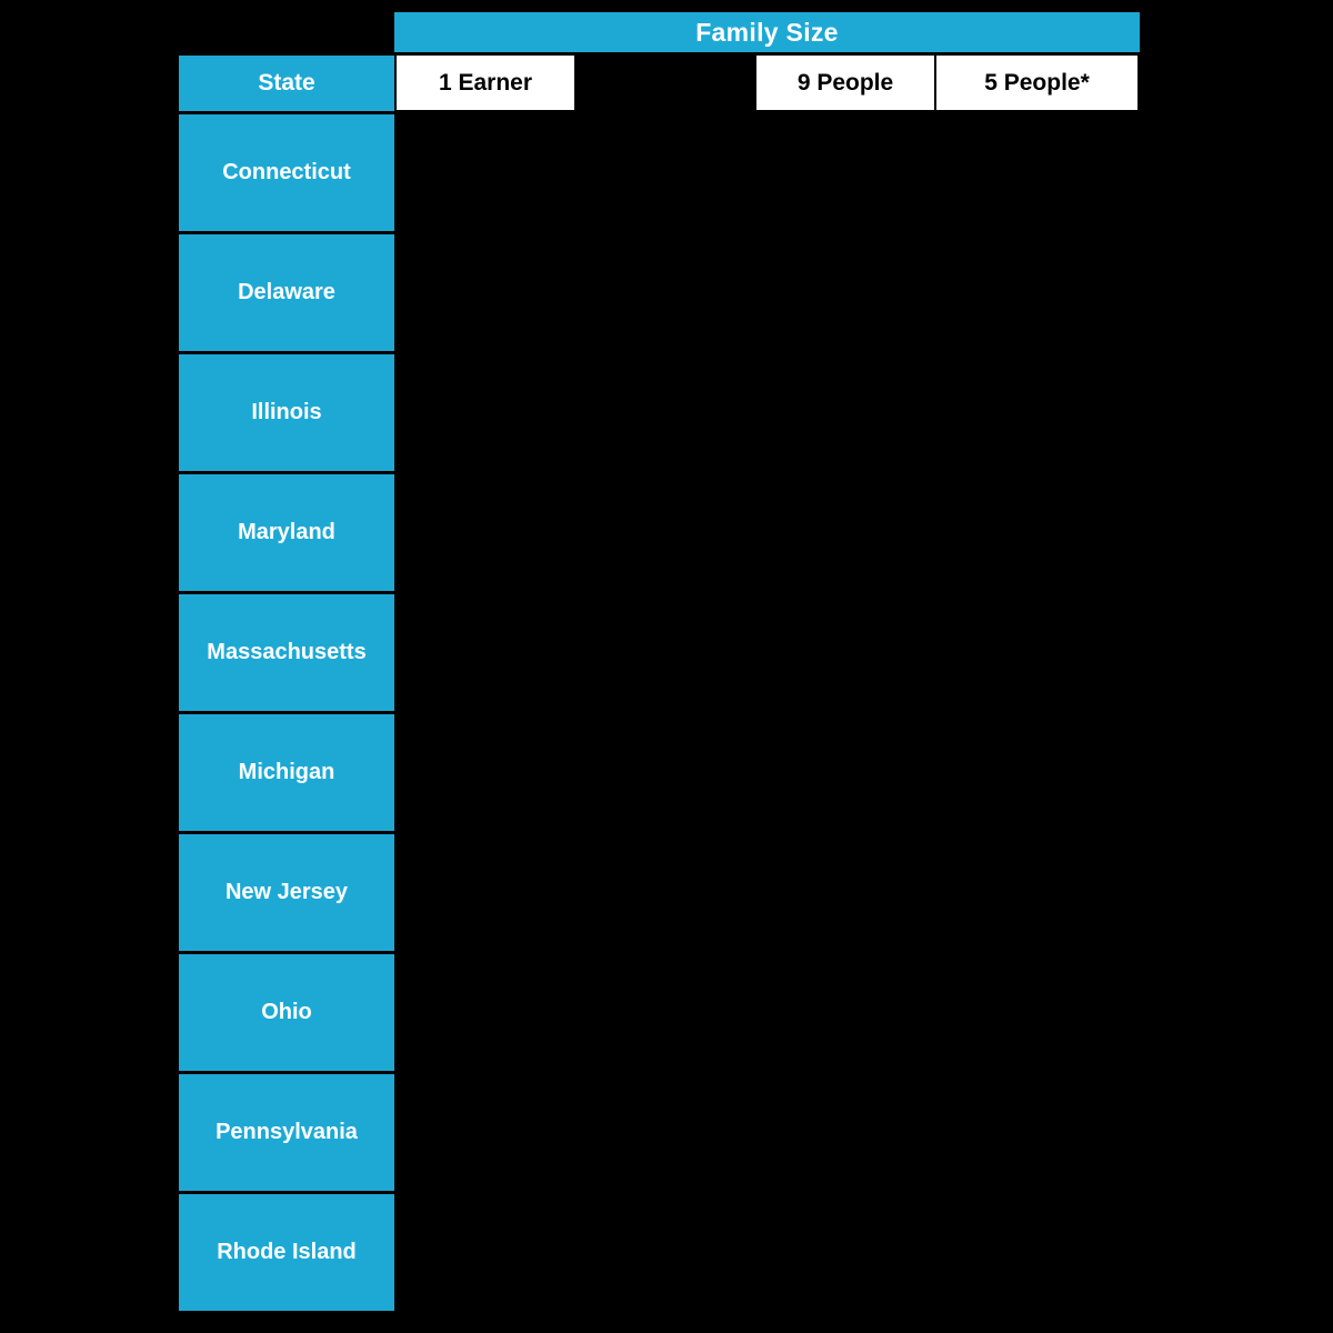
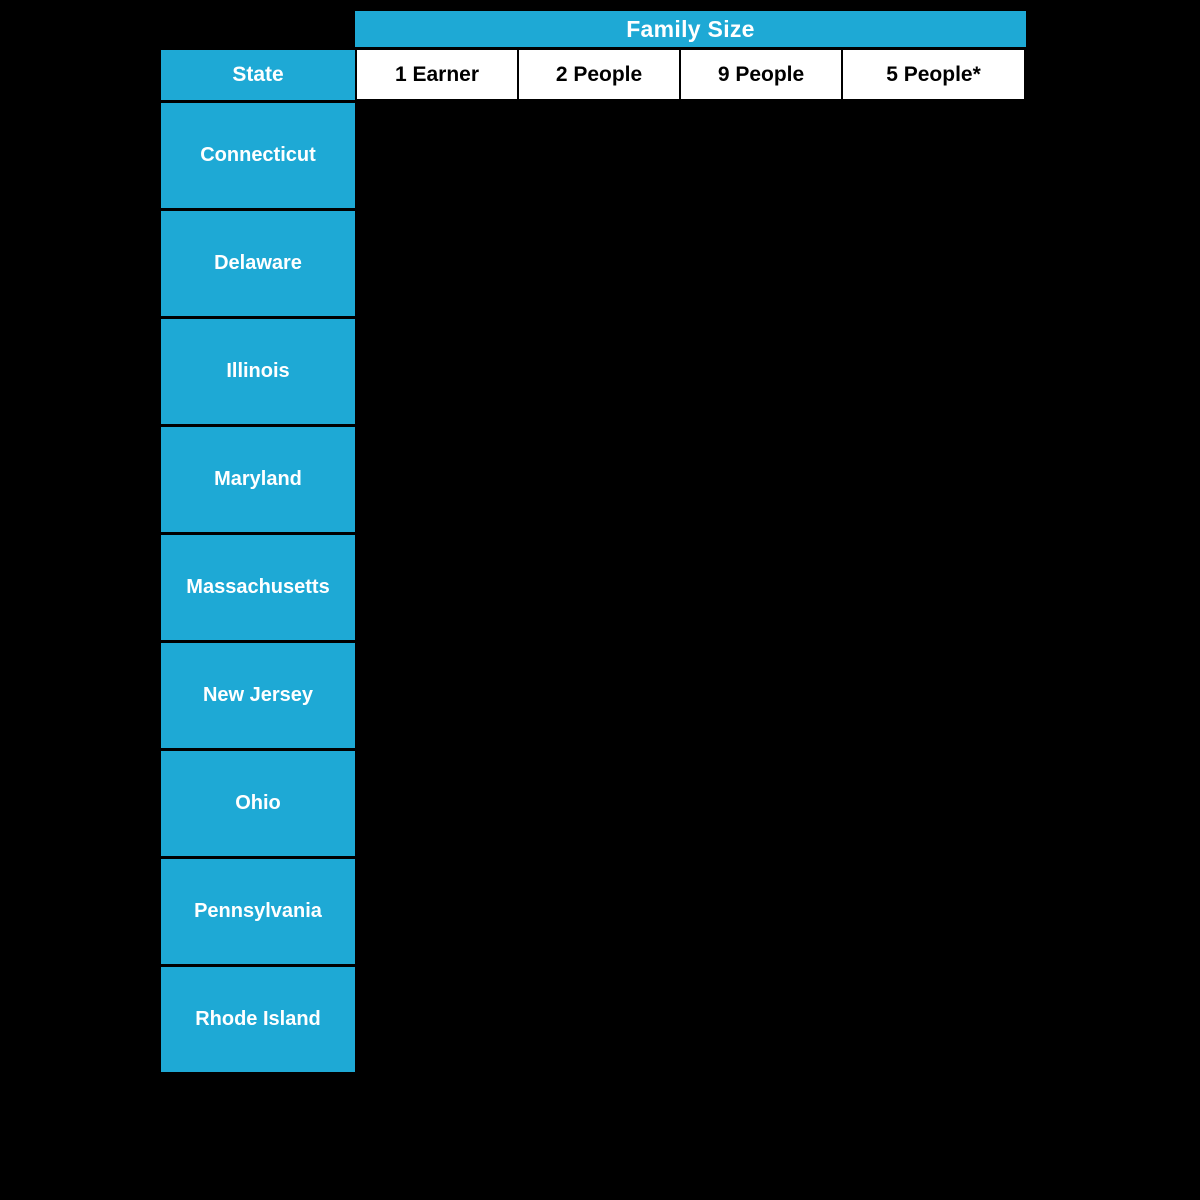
  Family Size
  1 Earner
+ 2 People
  9 People
  5 People*
  State
  Connecticut
  Delaware
  Illinois
  Maryland
  Massachusetts
- Michigan
  New Jersey
  Ohio
  Pennsylvania
  Rhode Island
